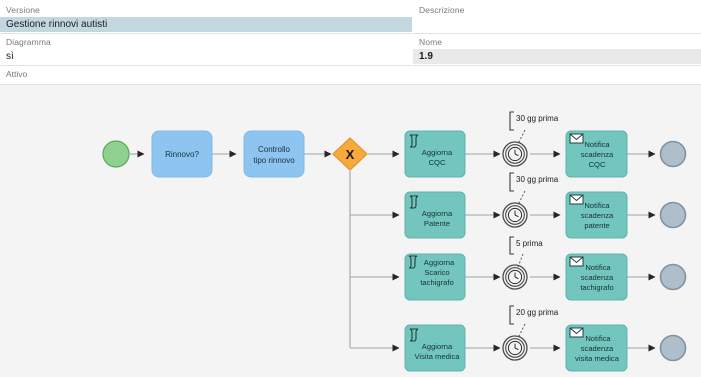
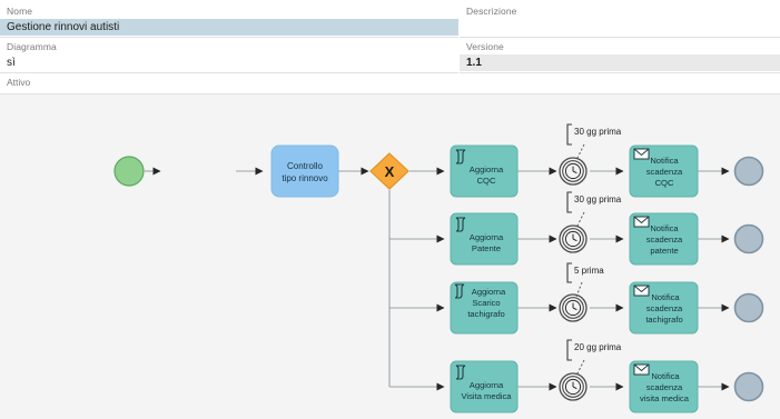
- Versione
+ Nome
  Gestione rinnovi autisti
  Diagramma
  sì
  Descrizione
- Nome
+ Versione
- 1.9
+ 1.1
  Attivo
- Rinnovo?
  Controllo
  tipo rinnovo
  X
  Aggiorna
  CQC
  30 gg prima
  Notifica
  scadenza
  CQC
  Aggiorna
  Patente
  30 gg prima
  Notifica
  scadenza
  patente
  Aggiorna
  Scarico
  tachigrafo
  5 prima
  Notifica
  scadenza
  tachigrafo
  Aggiorna
  Visita medica
  20 gg prima
  Notifica
  scadenza
  visita medica
